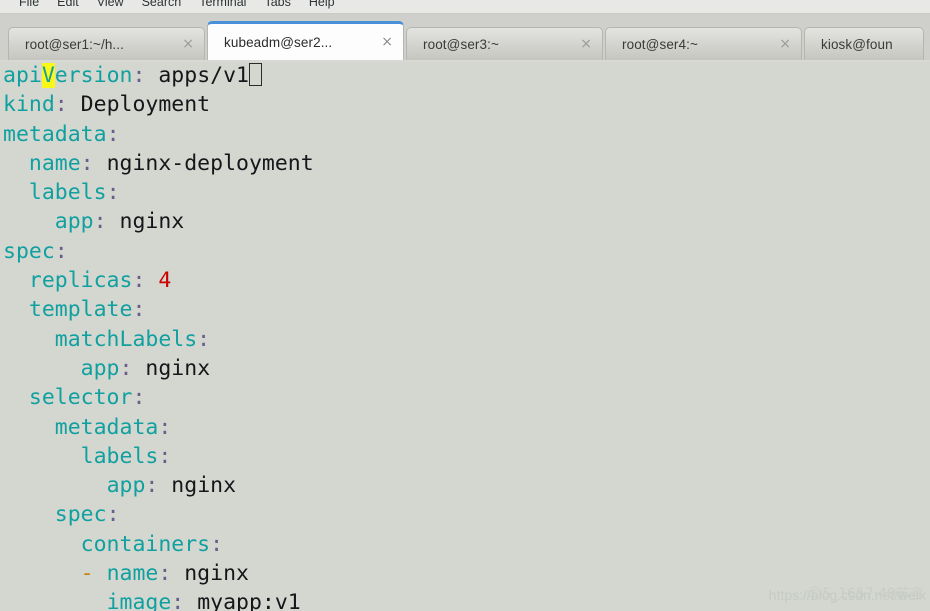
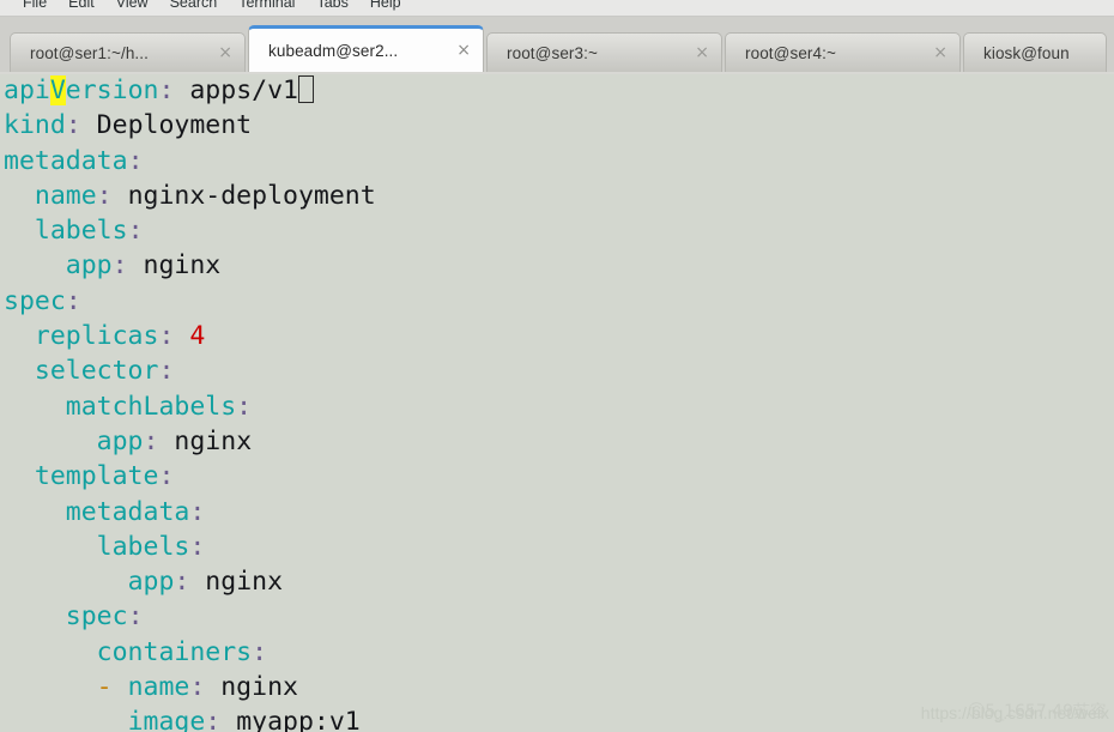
  File
  Edit
  View
  Search
  Terminal
  Tabs
  Help
  root@ser1:~/h...
  ×
  kubeadm@ser2...
  ×
  root@ser3:~
  ×
  root@ser4:~
  ×
  kiosk@foun
  apiVersion: apps/v1
  kind: Deployment
  metadata:
  name: nginx-deployment
  labels:
  app: nginx
  spec:
  replicas: 4
- template:
+ selector:
  matchLabels:
  app: nginx
- selector:
+ template:
  metadata:
  labels:
  app: nginx
  spec:
  containers:
  - name: nginx
  image: myapp:v1
